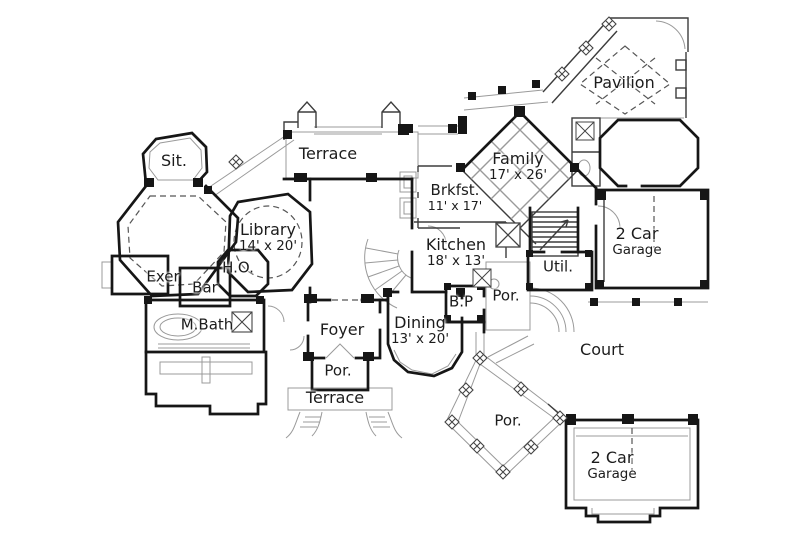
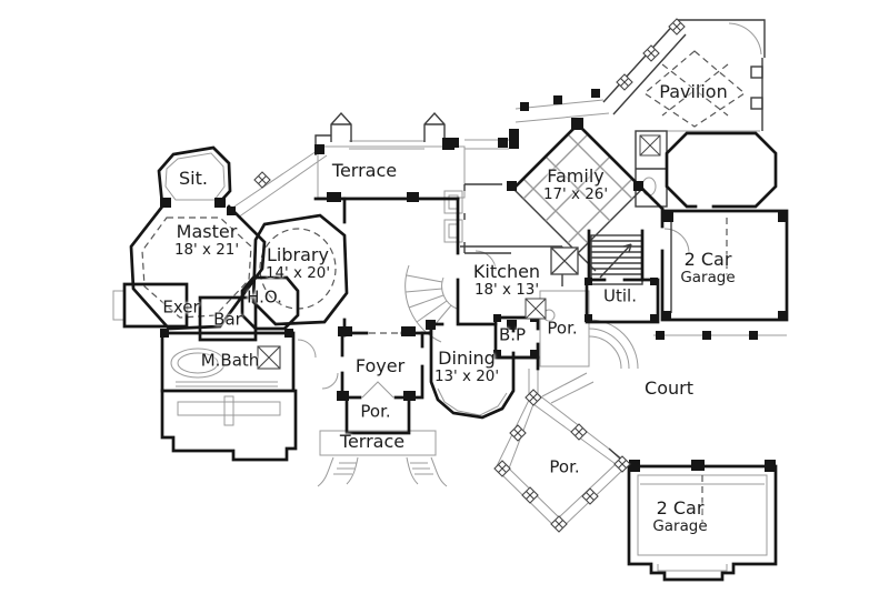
  Sit.
+ Master
+ 18' x 21'
  Library
  14' x 20'
  Terrace
- Brkfst.
- 11' x 17'
  Family
  17' x 26'
  Pavilion
  2 Car
  Garage
  Kitchen
  18' x 13'
  Util.
  Exer
  Bar
  H.O.
  M.Bath
  Foyer
  Dining
  13' x 20'
  B.P
  Por.
  Por.
  Terrace
  Court
  Por.
  2 Car
  Garage
